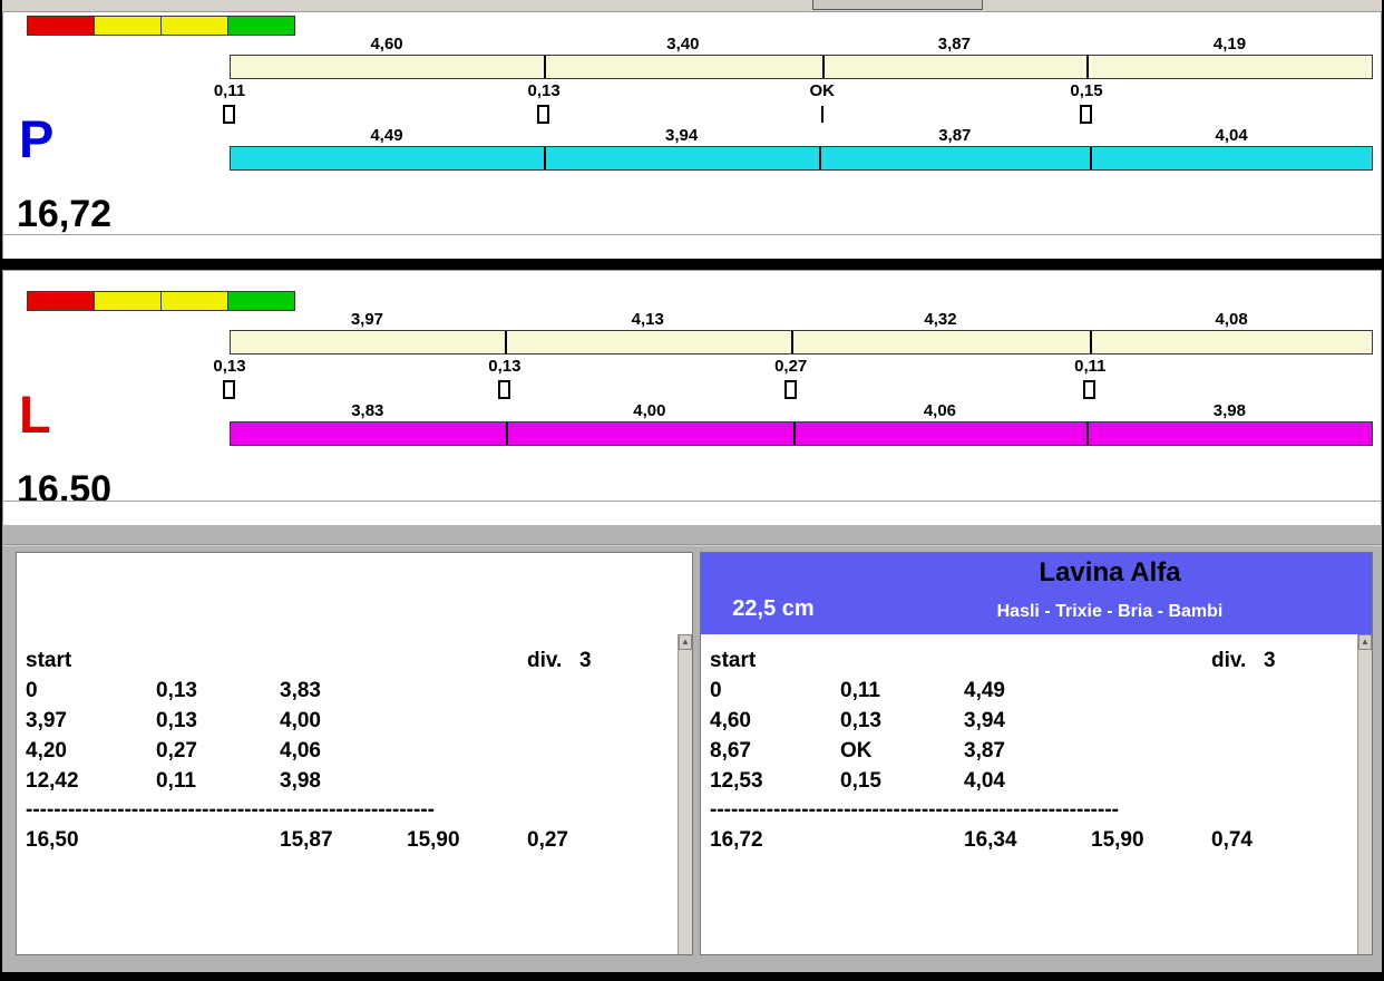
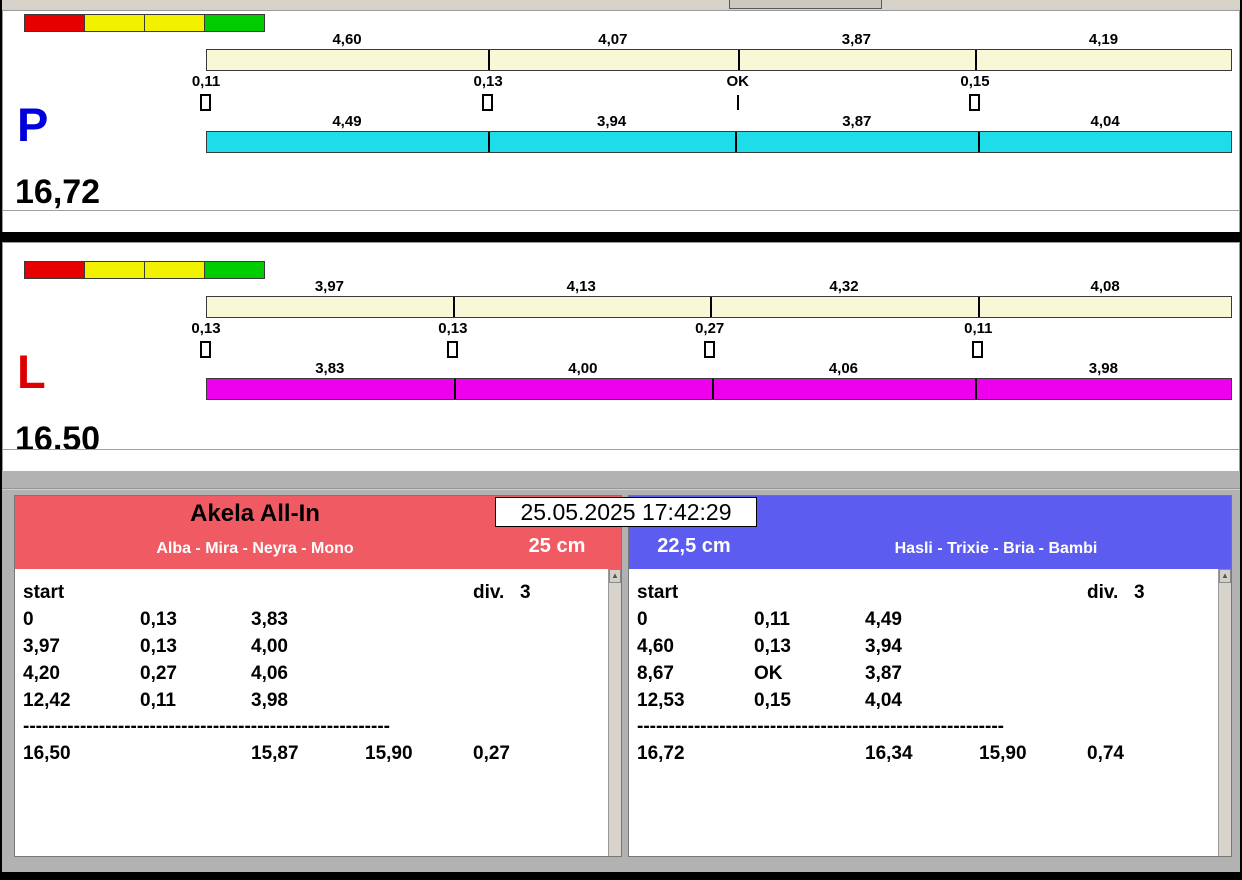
  4,60
- 3,40
+ 4,07
  3,87
  4,19
  4,49
  3,94
  3,87
  4,04
  0,11
  0,13
  OK
  0,15
  P
  16,72
  3,97
  4,13
  4,32
  4,08
  3,83
  4,00
  4,06
  3,98
  0,13
  0,13
  0,27
  0,11
  L
  16,50
+ Akela All-In
+ Alba - Mira - Neyra - Mono
+ 25 cm
  start
  div.
  3
  0
  0,13
  3,83
  3,97
  0,13
  4,00
  4,20
  0,27
  4,06
  12,42
  0,11
  3,98
  ----------------------------------------------------------
  16,50
  15,87
  15,90
  0,27
  ▲
- Lavina Alfa
  Hasli - Trixie - Bria - Bambi
  22,5 cm
  start
  div.
  3
  0
  0,11
  4,49
  4,60
  0,13
  3,94
  8,67
  OK
  3,87
  12,53
  0,15
  4,04
  ----------------------------------------------------------
  16,72
  16,34
  15,90
  0,74
  ▲
+ 25.05.2025 17:42:29
